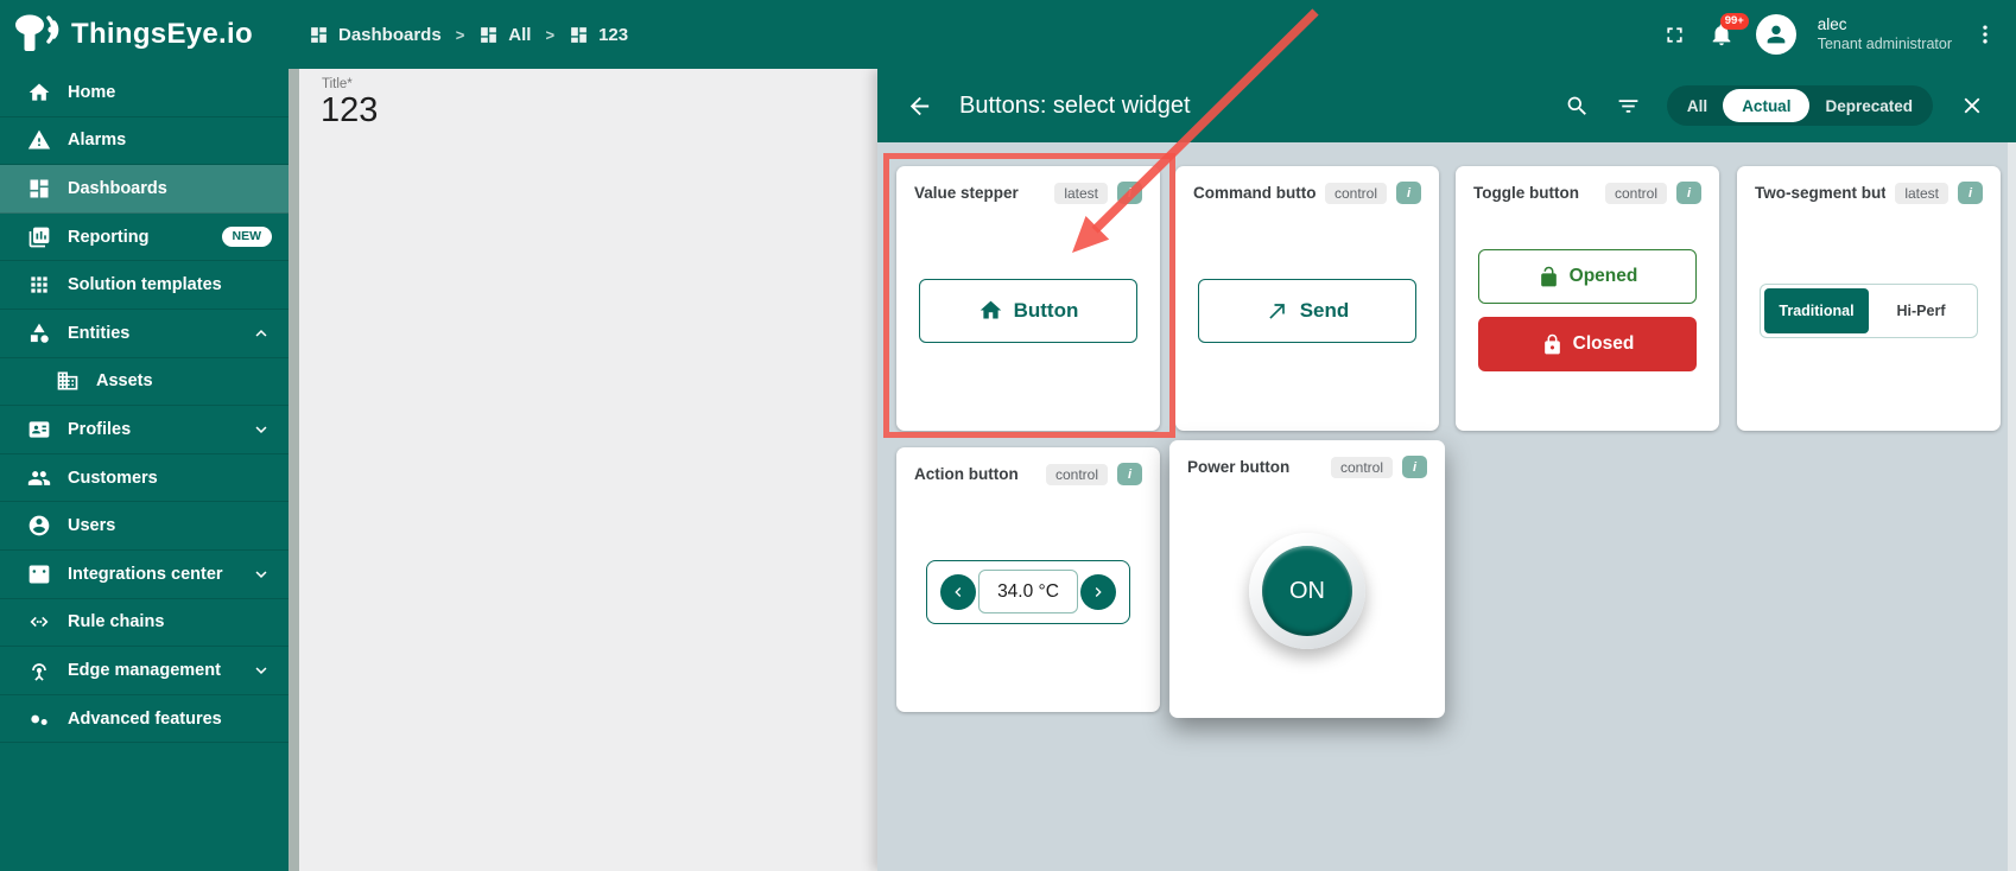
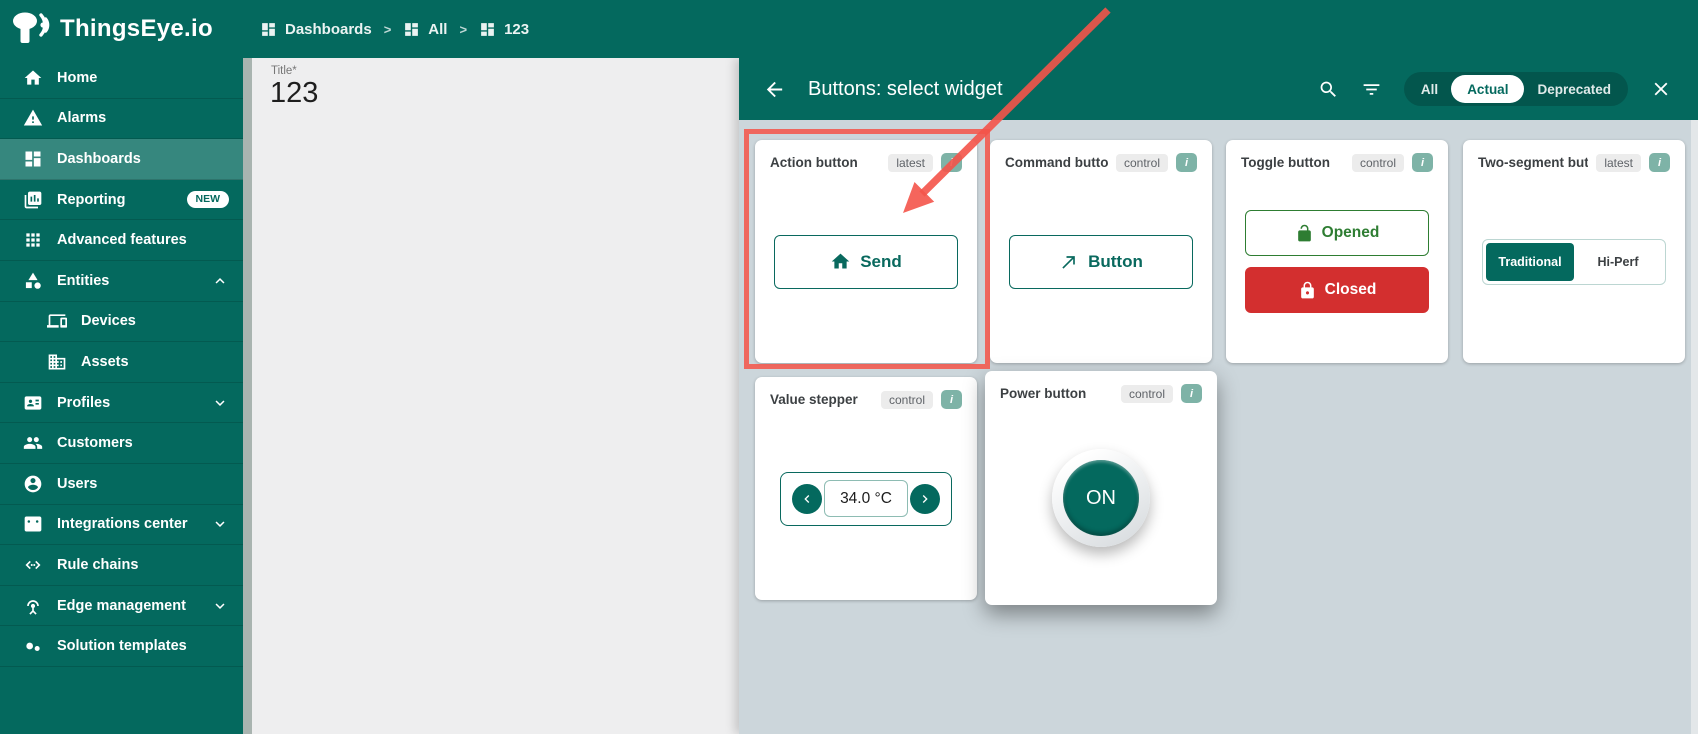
  ThingsEye.io
  Dashboards
  >
  All
  >
  123
- 99+
- alec
- Tenant administrator
  Home
  Alarms
  Dashboards
  Reporting
  NEW
- Solution templates
+ Advanced features
  Entities
+ Devices
  Assets
  Profiles
  Customers
  Users
  Integrations center
  Rule chains
  Edge management
- Advanced features
+ Solution templates
  Title*
  123
  Buttons: select widget
  All
  Actual
  Deprecated
- Value stepper
+ Action button
  latest
- Button
+ Send
  Command butto
  control
  i
- Send
+ Button
  Toggle button
  control
  i
  Opened
  Closed
  Two-segment but
  latest
  i
  Traditional
  Hi-Perf
- Action button
+ Value stepper
  control
  i
  34.0 °C
  Power button
  control
  i
  ON
